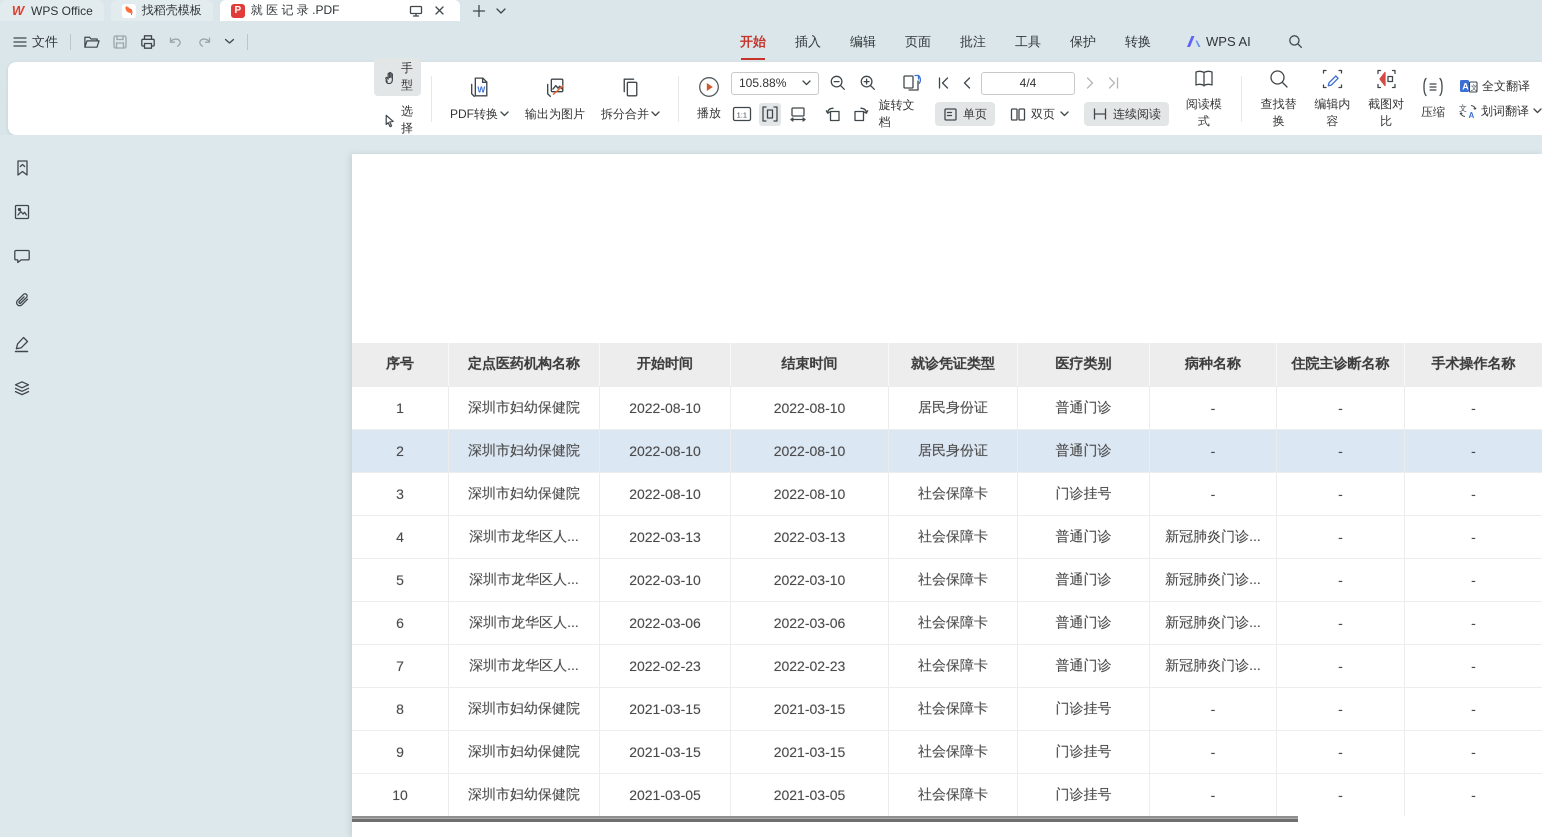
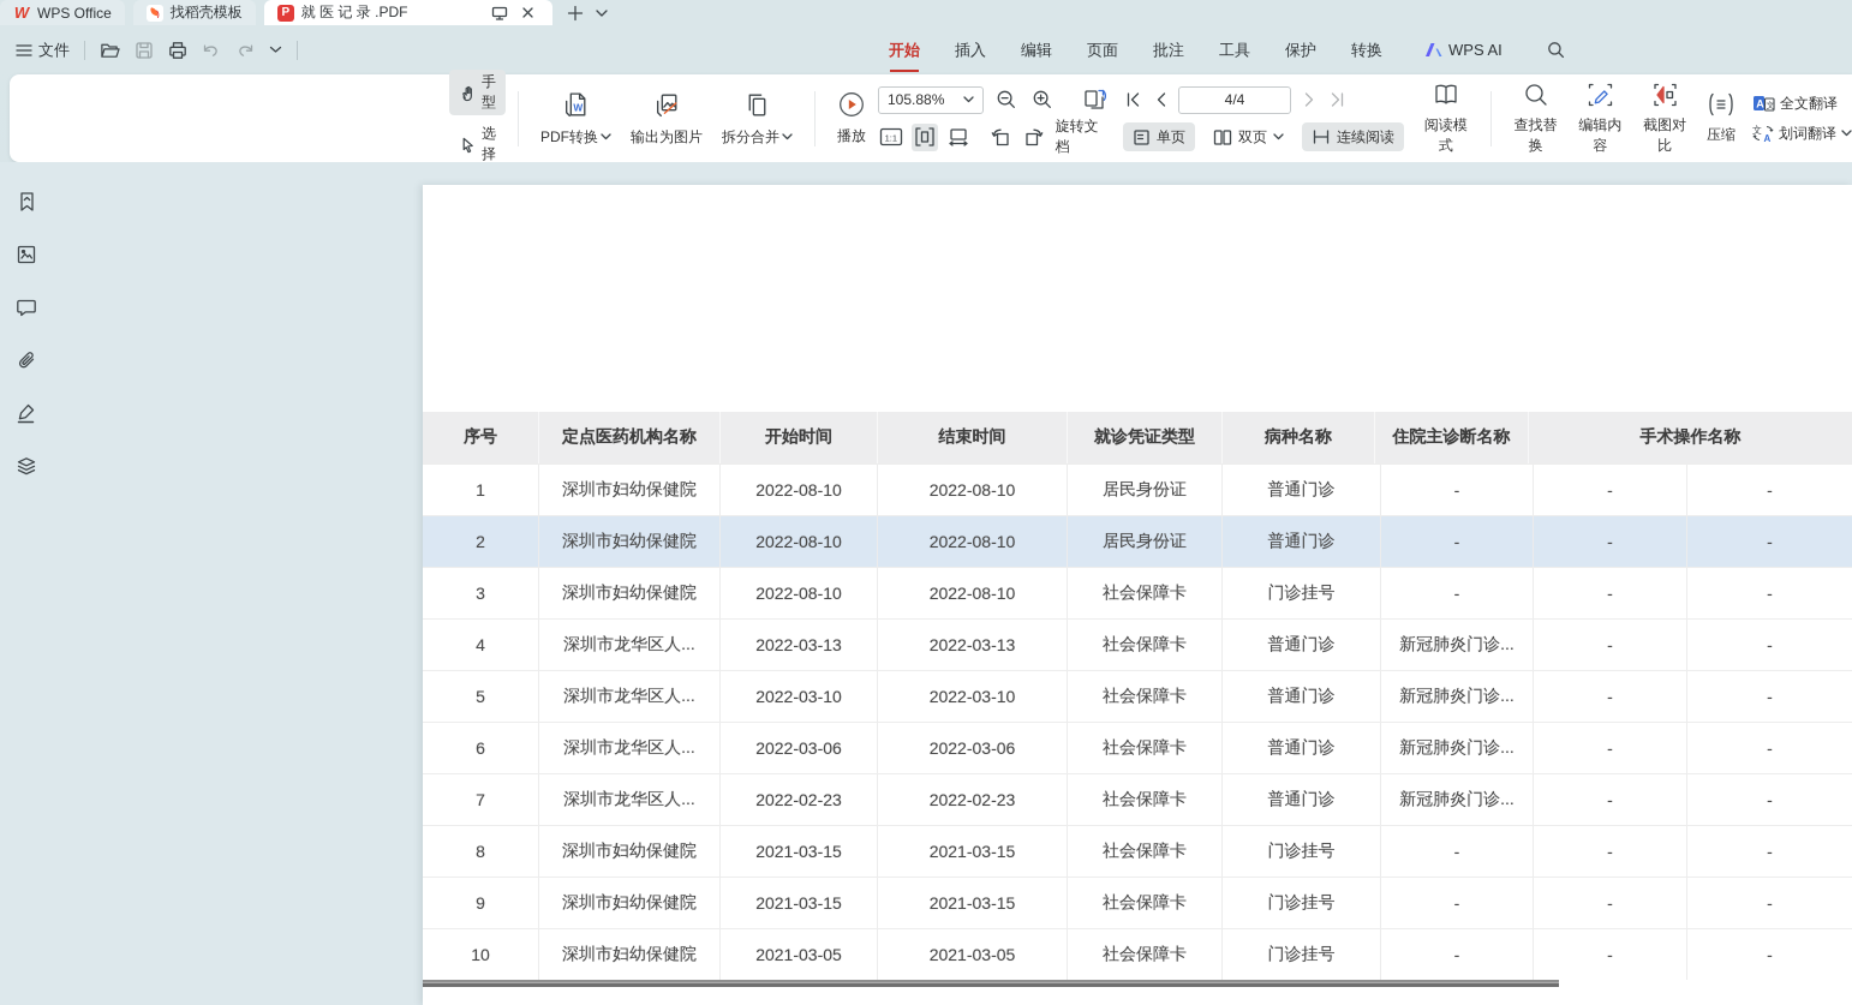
  W
  WPS Office
  找稻壳模板
  P
  就 医 记 录 .PDF
  文件
  开始
  插入
  编辑
  页面
  批注
  工具
  保护
  转换
  WPS AI
  手型
  选择
  W
  PDF转换
  输出为图片
  拆分合并
  播放
  105.88%
  1:1
  旋转文档
  4/4
  单页
  双页
  连续阅读
  阅读模式
  查找替换
  编辑内容
  截图对比
  压缩
  A
  全文翻译
  文
  A
  划词翻译
  序号
  定点医药机构名称
  开始时间
  结束时间
  就诊凭证类型
- 医疗类别
  病种名称
  住院主诊断名称
  手术操作名称
  1
  深圳市妇幼保健院
  2022-08-10
  2022-08-10
  居民身份证
  普通门诊
  -
  -
  -
  2
  深圳市妇幼保健院
  2022-08-10
  2022-08-10
  居民身份证
  普通门诊
  -
  -
  -
  3
  深圳市妇幼保健院
  2022-08-10
  2022-08-10
  社会保障卡
  门诊挂号
  -
  -
  -
  4
  深圳市龙华区人...
  2022-03-13
  2022-03-13
  社会保障卡
  普通门诊
  新冠肺炎门诊...
  -
  -
  5
  深圳市龙华区人...
  2022-03-10
  2022-03-10
  社会保障卡
  普通门诊
  新冠肺炎门诊...
  -
  -
  6
  深圳市龙华区人...
  2022-03-06
  2022-03-06
  社会保障卡
  普通门诊
  新冠肺炎门诊...
  -
  -
  7
  深圳市龙华区人...
  2022-02-23
  2022-02-23
  社会保障卡
  普通门诊
  新冠肺炎门诊...
  -
  -
  8
  深圳市妇幼保健院
  2021-03-15
  2021-03-15
  社会保障卡
  门诊挂号
  -
  -
  -
  9
  深圳市妇幼保健院
  2021-03-15
  2021-03-15
  社会保障卡
  门诊挂号
  -
  -
  -
  10
  深圳市妇幼保健院
  2021-03-05
  2021-03-05
  社会保障卡
  门诊挂号
  -
  -
  -
